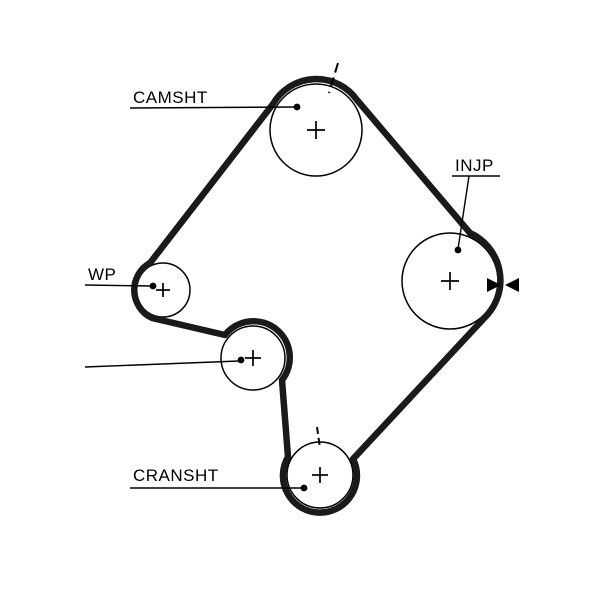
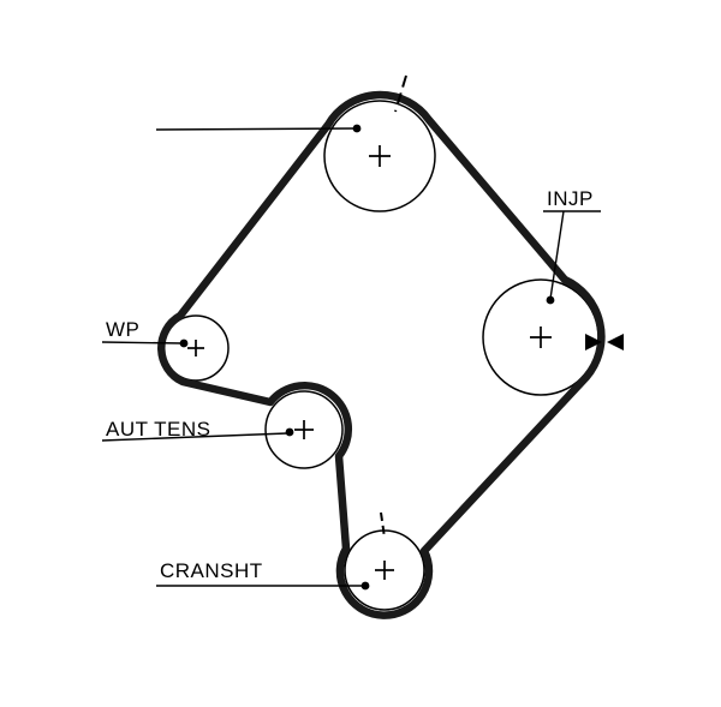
- CAMSHT
  INJP
  WP
+ AUT TENS
  CRANSHT
